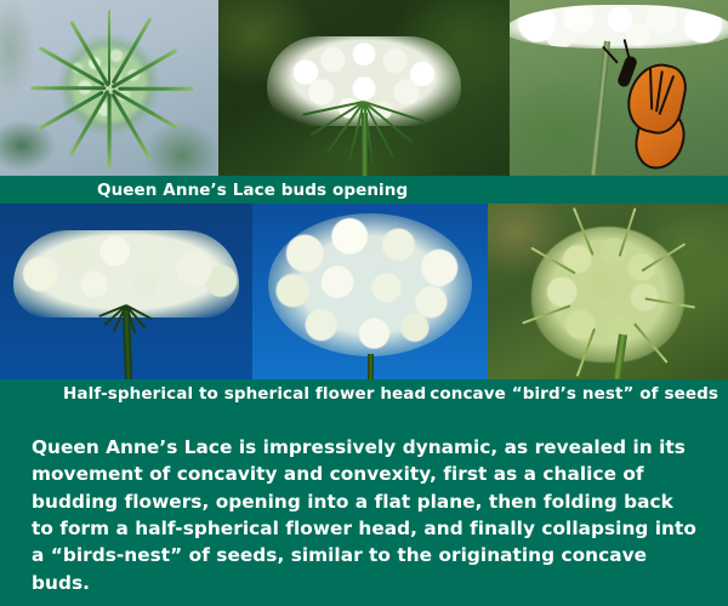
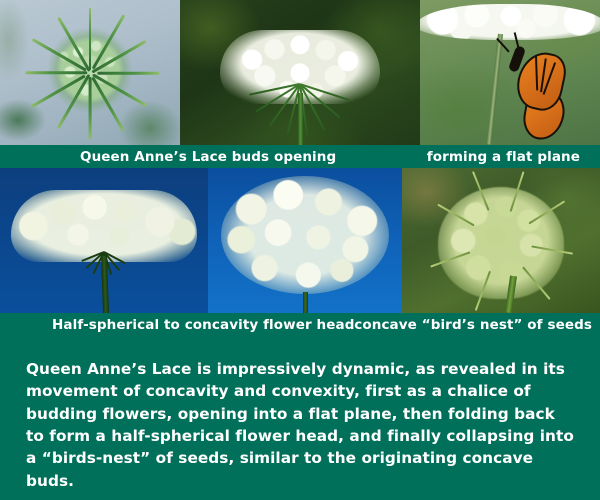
  Queen Anne’s Lace buds opening
+ forming a flat plane
- Half-spherical to spherical flower head
+ Half-spherical to concavity flower head
  concave “bird’s nest” of seeds
  Queen Anne’s Lace is impressively dynamic, as revealed in its movement of concavity and convexity, first as a chalice of budding flowers, opening into a flat plane, then folding back to form a half-spherical flower head, and finally collapsing into a “birds-nest” of seeds, similar to the originating concave buds.
